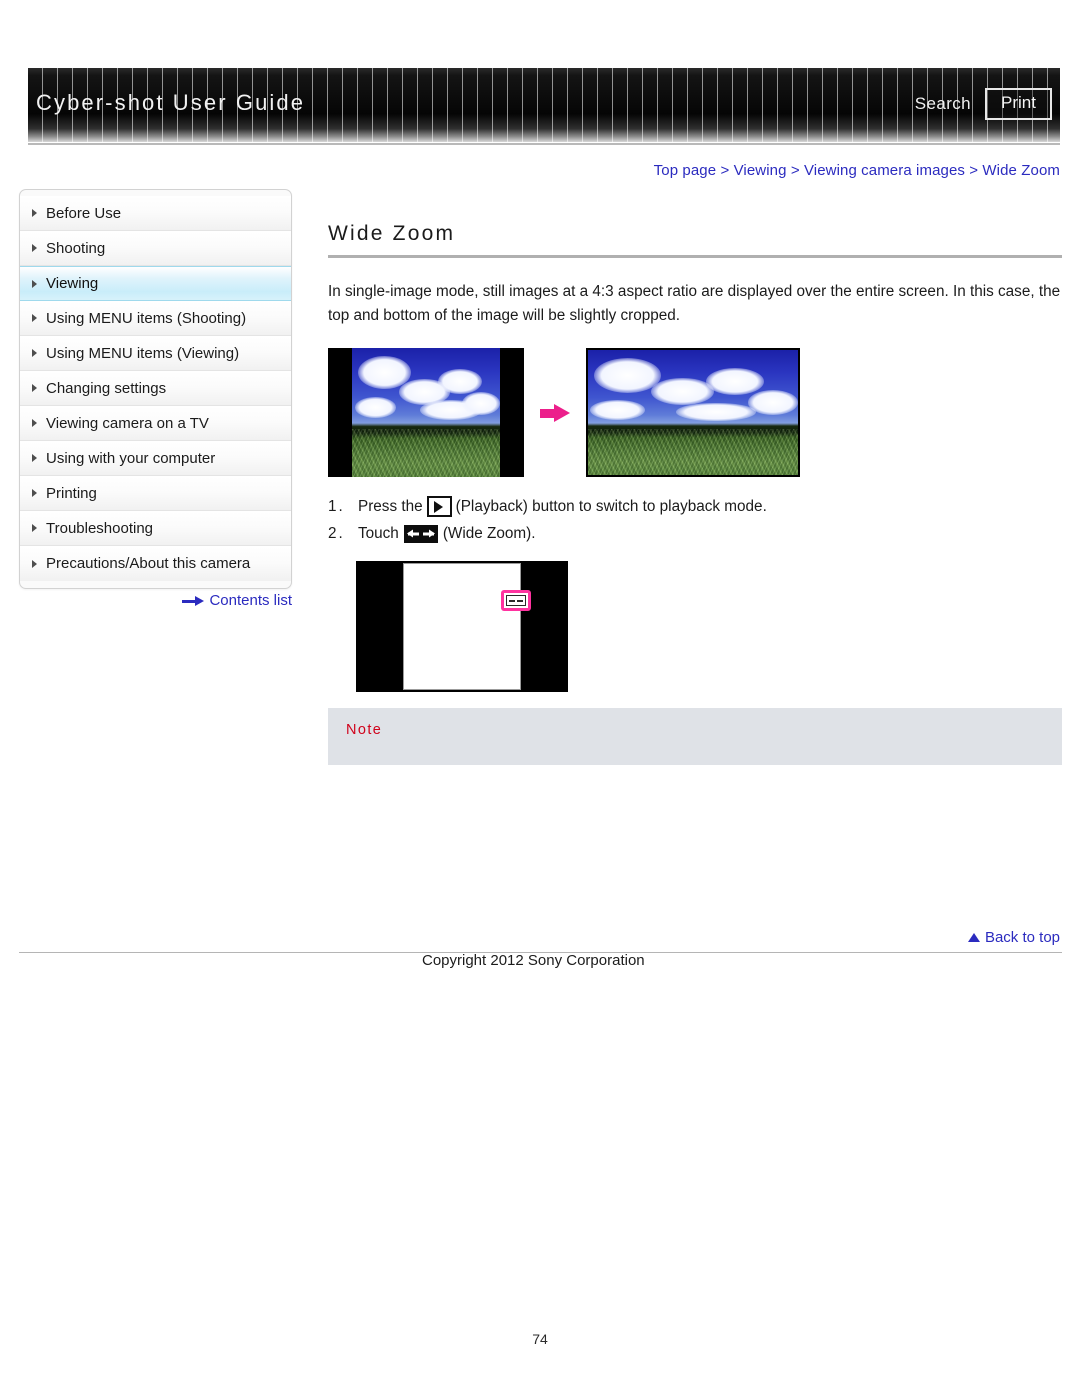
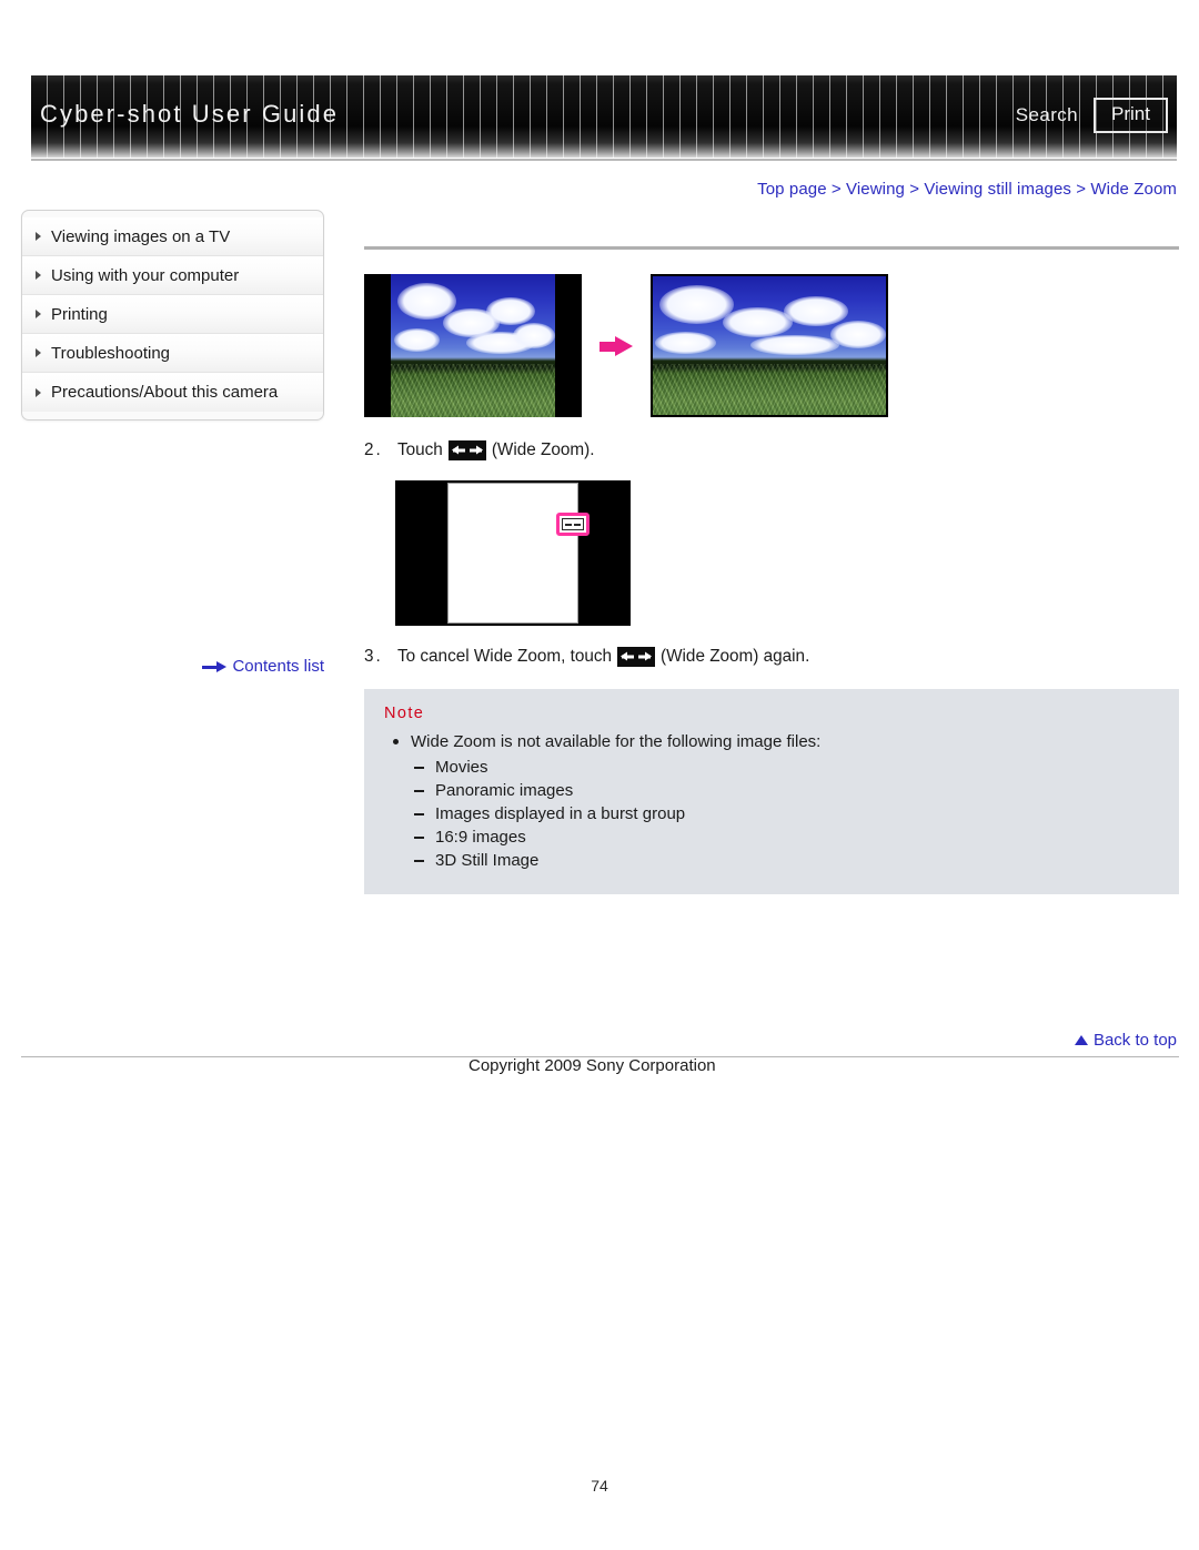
  Cyber-shot User Guide
  Search
  Print
- Top page > Viewing > Viewing camera images > Wide Zoom
+ Top page > Viewing > Viewing still images > Wide Zoom
- Before Use
- Shooting
- Viewing
- Using MENU items (Shooting)
- Using MENU items (Viewing)
- Changing settings
- Viewing camera on a TV
+ Viewing images on a TV
  Using with your computer
  Printing
  Troubleshooting
  Precautions/About this camera
  Contents list
- Wide Zoom
- In single-image mode, still images at a 4:3 aspect ratio are displayed over the entire screen. In this case, the top and bottom of the image will be slightly cropped.
- 1.
- Press the
- (Playback) button to switch to playback mode.
  2.
  Touch
  (Wide Zoom).
+ 3.
+ To cancel Wide Zoom, touch
+ (Wide Zoom) again.
  Note
+ Wide Zoom is not available for the following image files:
+ Movies
+ Panoramic images
+ Images displayed in a burst group
+ 16:9 images
+ 3D Still Image
  Back to top
- Copyright 2012 Sony Corporation
+ Copyright 2009 Sony Corporation
  74
